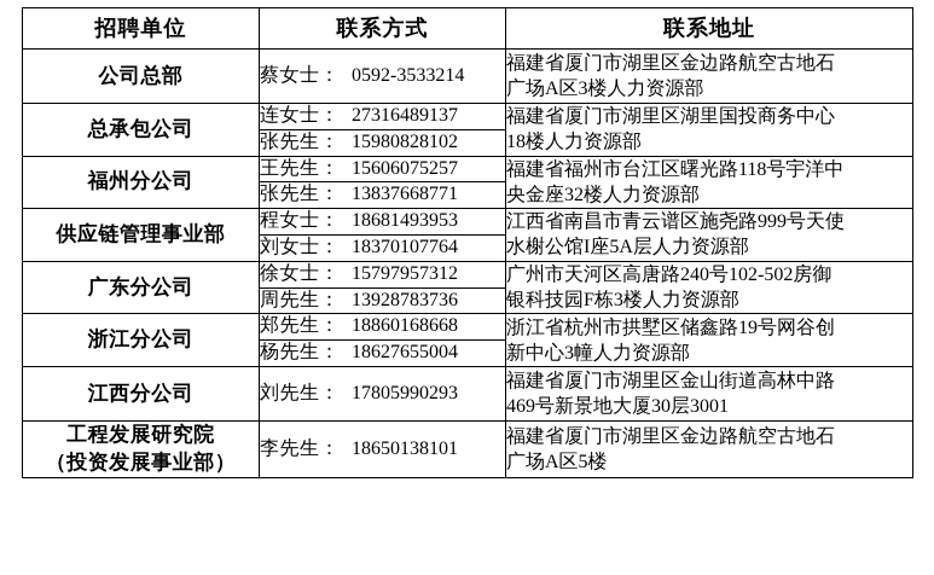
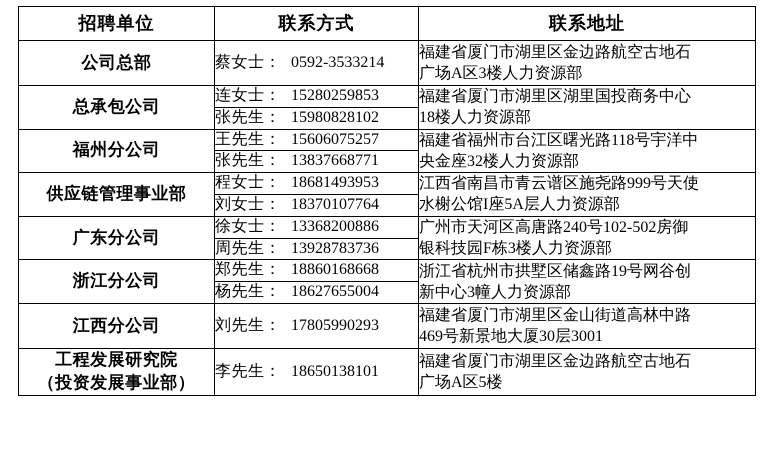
  招聘单位	联系方式	联系地址
  公司总部	蔡女士： 0592-3533214	福建省厦门市湖里区金边路航空古地石 广场A区3楼人力资源部
- 总承包公司	连女士： 27316489137	福建省厦门市湖里区湖里国投商务中心 18楼人力资源部
+ 总承包公司	连女士： 15280259853	福建省厦门市湖里区湖里国投商务中心 18楼人力资源部
  张先生： 15980828102
  福州分公司	王先生： 15606075257	福建省福州市台江区曙光路118号宇洋中 央金座32楼人力资源部
  张先生： 13837668771
  供应链管理事业部	程女士： 18681493953	江西省南昌市青云谱区施尧路999号天使 水榭公馆I座5A层人力资源部
  刘女士： 18370107764
- 广东分公司	徐女士： 15797957312	广州市天河区高唐路240号102-502房御 银科技园F栋3楼人力资源部
+ 广东分公司	徐女士： 13368200886	广州市天河区高唐路240号102-502房御 银科技园F栋3楼人力资源部
  周先生： 13928783736
  浙江分公司	郑先生： 18860168668	浙江省杭州市拱墅区储鑫路19号网谷创 新中心3幢人力资源部
  杨先生： 18627655004
  江西分公司	刘先生： 17805990293	福建省厦门市湖里区金山街道高林中路 469号新景地大厦30层3001
  工程发展研究院 （投资发展事业部）	李先生： 18650138101	福建省厦门市湖里区金边路航空古地石 广场A区5楼
